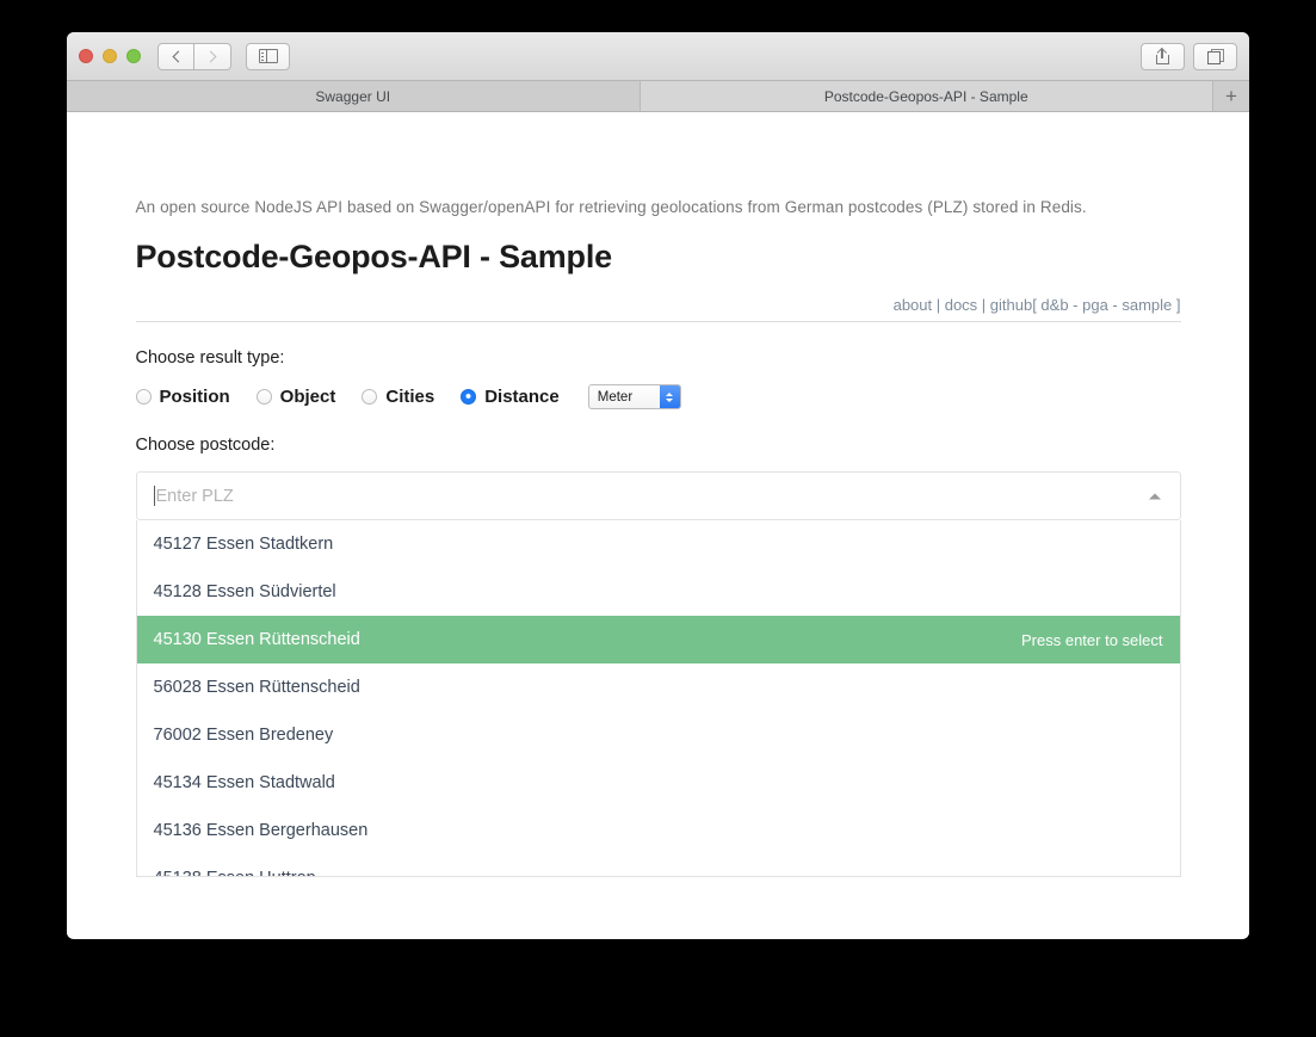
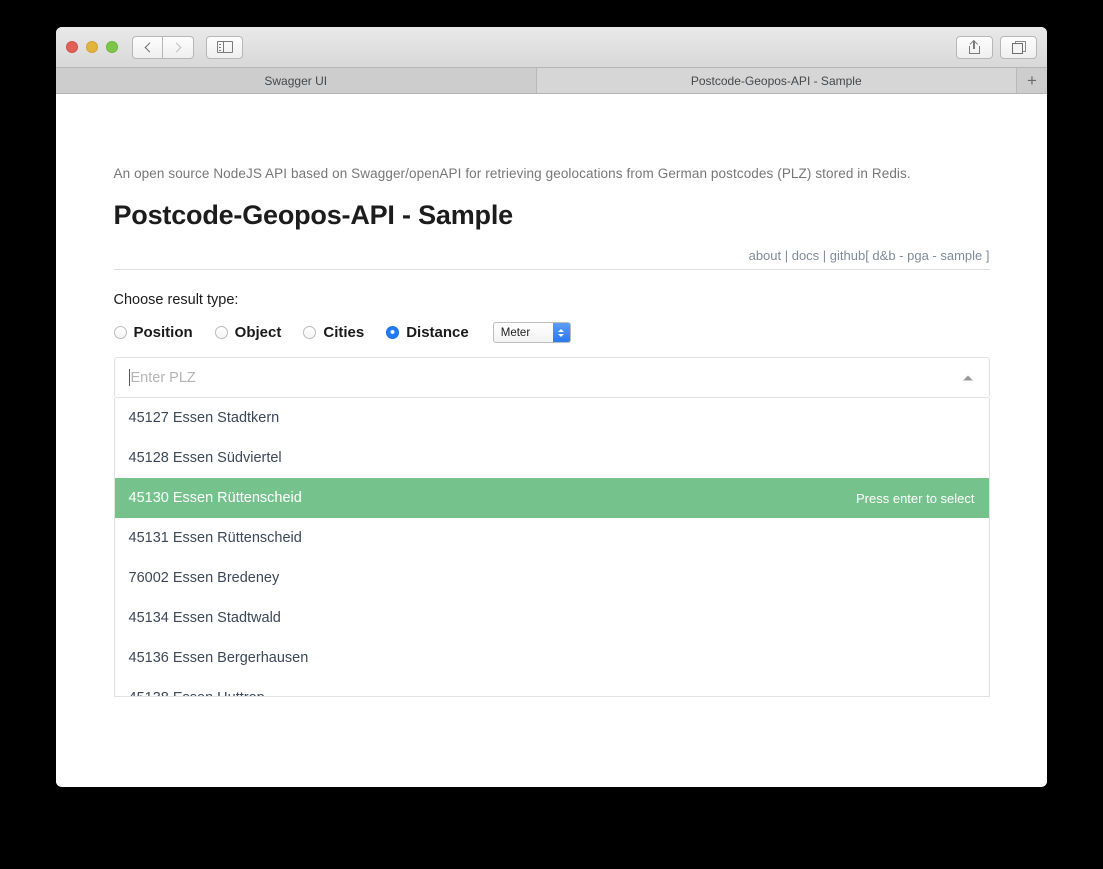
  Swagger UI
  Postcode-Geopos-API - Sample
  +
  An open source NodeJS API based on Swagger/openAPI for retrieving geolocations from German postcodes (PLZ) stored in Redis.
  Postcode-Geopos-API - Sample
  about | docs | github[ d&b - pga - sample ]
  Choose result type:
  Position
  Object
  Cities
  Distance
  Meter
- Choose postcode:
  Enter PLZ
  45127 Essen Stadtkern
  45128 Essen Südviertel
  45130 Essen Rüttenscheid
  Press enter to select
- 56028 Essen Rüttenscheid
+ 45131 Essen Rüttenscheid
  76002 Essen Bredeney
  45134 Essen Stadtwald
  45136 Essen Bergerhausen
